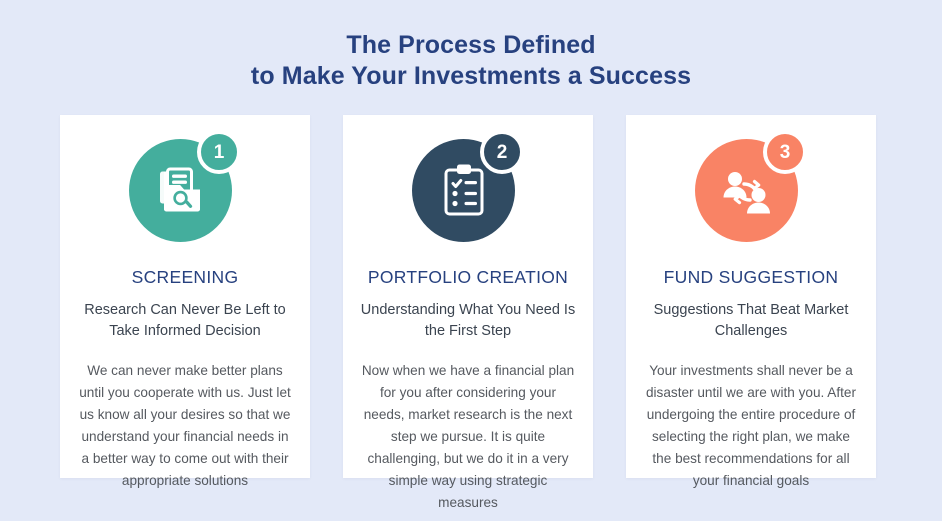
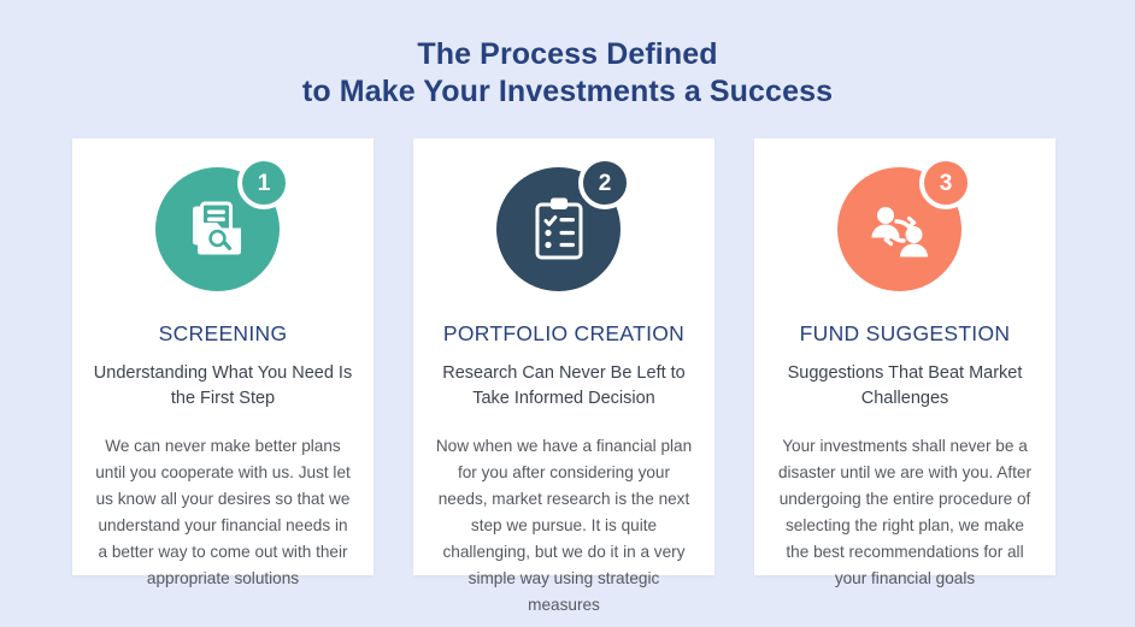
  The Process Defined
  to Make Your Investments a Success
  1
  SCREENING
- Research Can Never Be Left to Take Informed Decision
+ Understanding What You Need Is the First Step
  We can never make better plans until you cooperate with us. Just let us know all your desires so that we understand your financial needs in a better way to come out with their appropriate solutions
  2
  PORTFOLIO CREATION
- Understanding What You Need Is the First Step
+ Research Can Never Be Left to Take Informed Decision
  Now when we have a financial plan for you after considering your needs, market research is the next step we pursue. It is quite challenging, but we do it in a very simple way using strategic measures
  3
  FUND SUGGESTION
  Suggestions That Beat Market Challenges
  Your investments shall never be a disaster until we are with you. After undergoing the entire procedure of selecting the right plan, we make the best recommendations for all your financial goals
